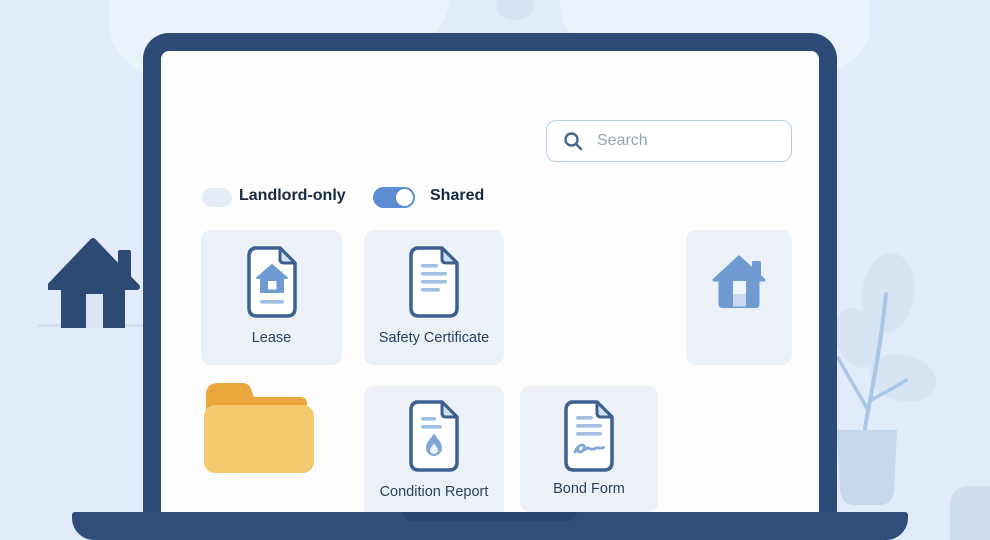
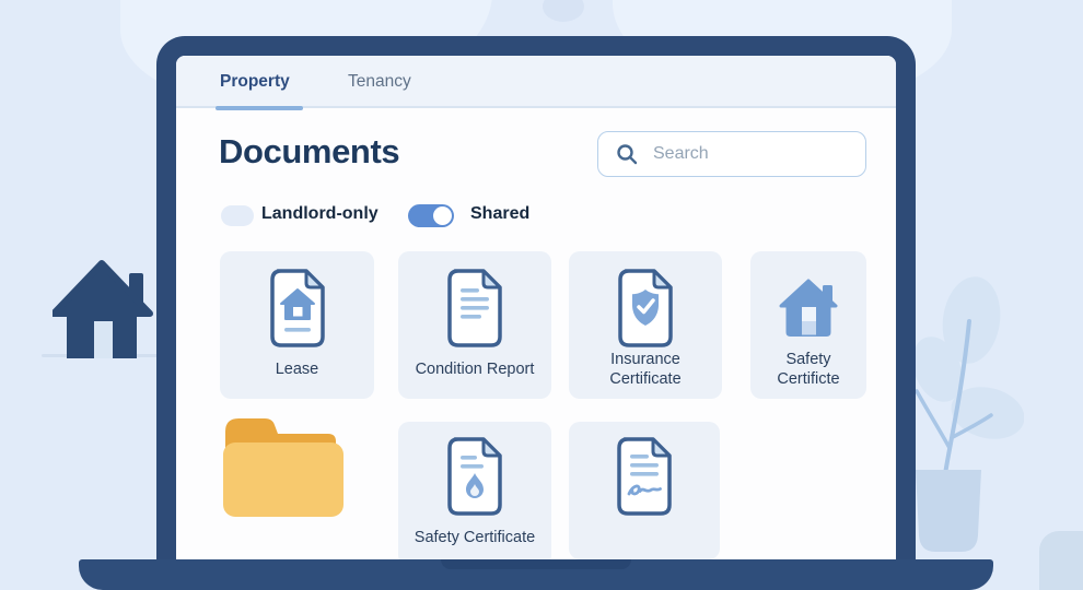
+ Property
+ Tenancy
+ Documents
  Search
  Landlord-only
  Shared
  Lease
- Safety Certificate
+ Condition Report
+ Insurance Certificate
+ Safety Certificte
- Condition Report
+ Safety Certificate
- Bond Form
